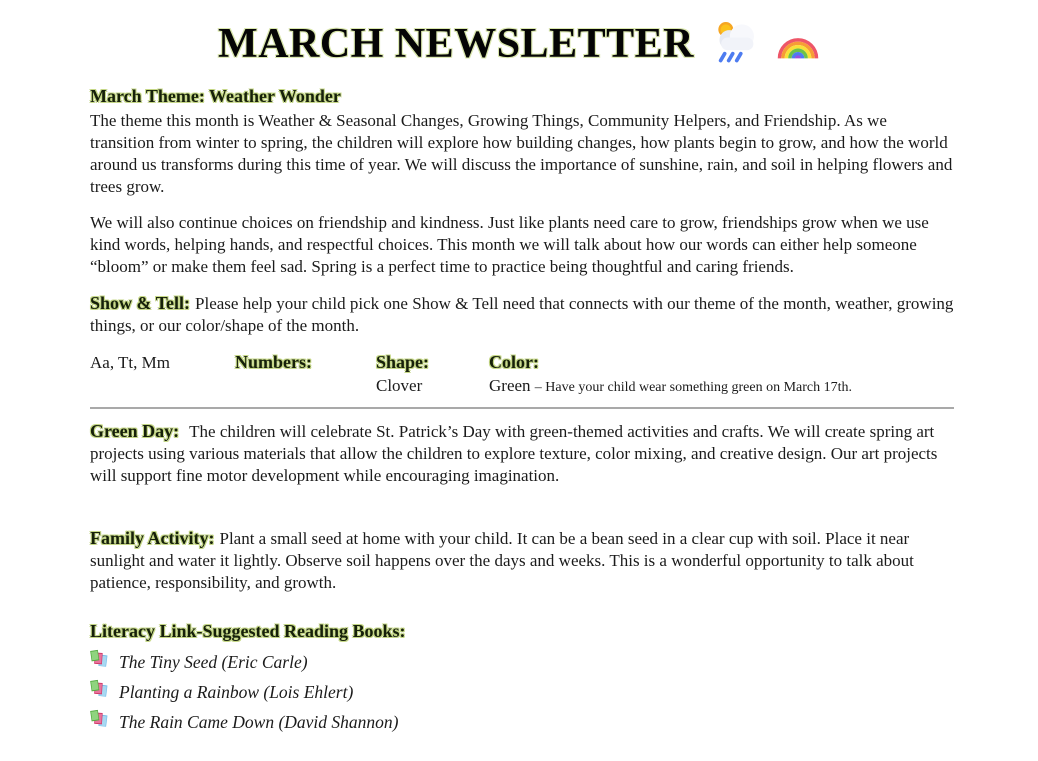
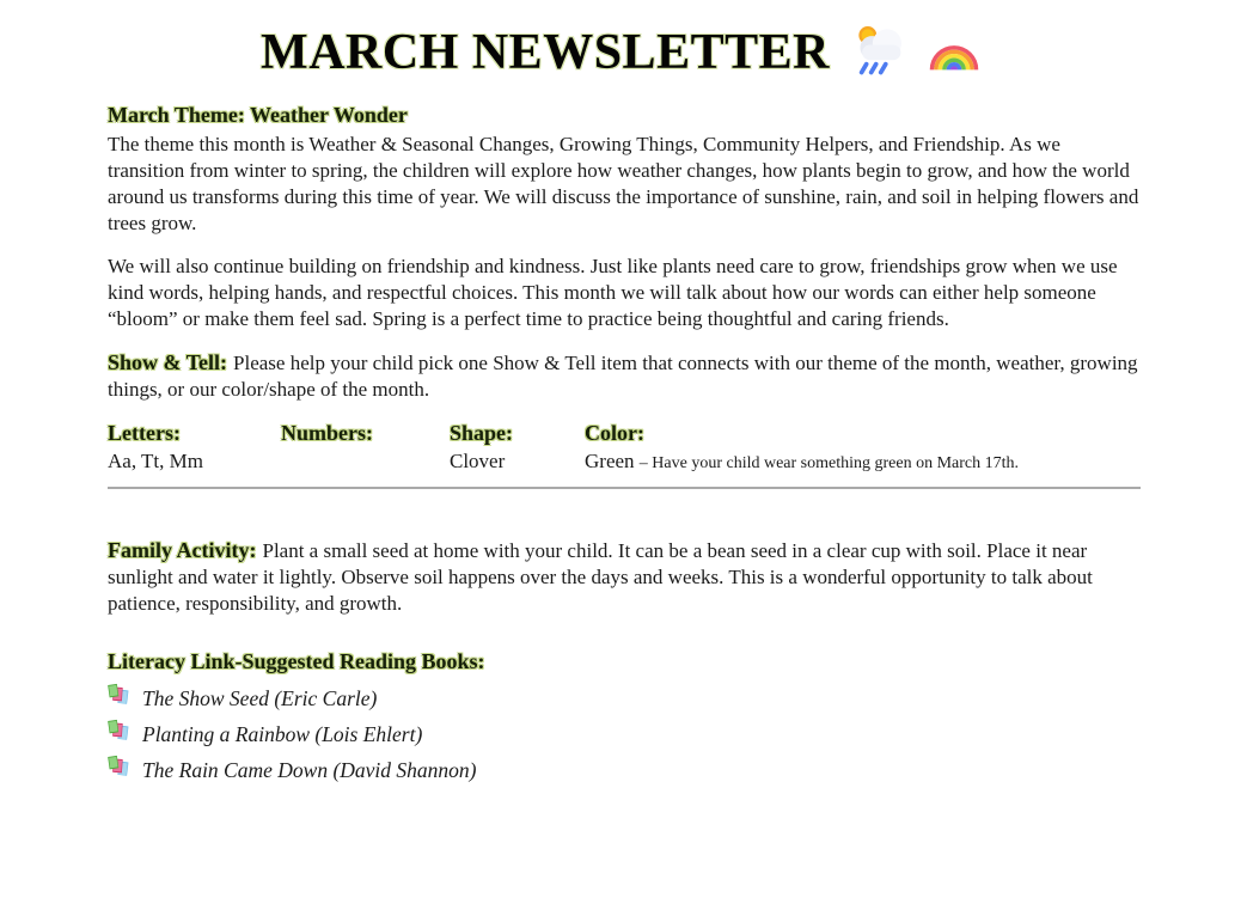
  MARCH NEWSLETTER
  March Theme: Weather Wonder
- The theme this month is Weather & Seasonal Changes, Growing Things, Community Helpers, and Friendship. As we transition from winter to spring, the children will explore how building changes, how plants begin to grow, and how the world around us transforms during this time of year. We will discuss the importance of sunshine, rain, and soil in helping flowers and trees grow.
+ The theme this month is Weather & Seasonal Changes, Growing Things, Community Helpers, and Friendship. As we transition from winter to spring, the children will explore how weather changes, how plants begin to grow, and how the world around us transforms during this time of year. We will discuss the importance of sunshine, rain, and soil in helping flowers and trees grow.
- We will also continue choices on friendship and kindness. Just like plants need care to grow, friendships grow when we use kind words, helping hands, and respectful choices. This month we will talk about how our words can either help someone “bloom” or make them feel sad. Spring is a perfect time to practice being thoughtful and caring friends.
+ We will also continue building on friendship and kindness. Just like plants need care to grow, friendships grow when we use kind words, helping hands, and respectful choices. This month we will talk about how our words can either help someone “bloom” or make them feel sad. Spring is a perfect time to practice being thoughtful and caring friends.
- Show & Tell: Please help your child pick one Show & Tell need that connects with our theme of the month, weather, growing things, or our color/shape of the month.
+ Show & Tell: Please help your child pick one Show & Tell item that connects with our theme of the month, weather, growing things, or our color/shape of the month.
+ Letters:
  Aa, Tt, Mm
  Numbers:
  Shape:
  Clover
  Color:
  Green – Have your child wear something green on March 17th.
- Green Day: The children will celebrate St. Patrick’s Day with green-themed activities and crafts. We will create spring art projects using various materials that allow the children to explore texture, color mixing, and creative design. Our art projects will support fine motor development while encouraging imagination.
  Family Activity: Plant a small seed at home with your child. It can be a bean seed in a clear cup with soil. Place it near sunlight and water it lightly. Observe soil happens over the days and weeks. This is a wonderful opportunity to talk about patience, responsibility, and growth.
  Literacy Link-Suggested Reading Books:
- The Tiny Seed (Eric Carle)
+ The Show Seed (Eric Carle)
  Planting a Rainbow (Lois Ehlert)
  The Rain Came Down (David Shannon)
